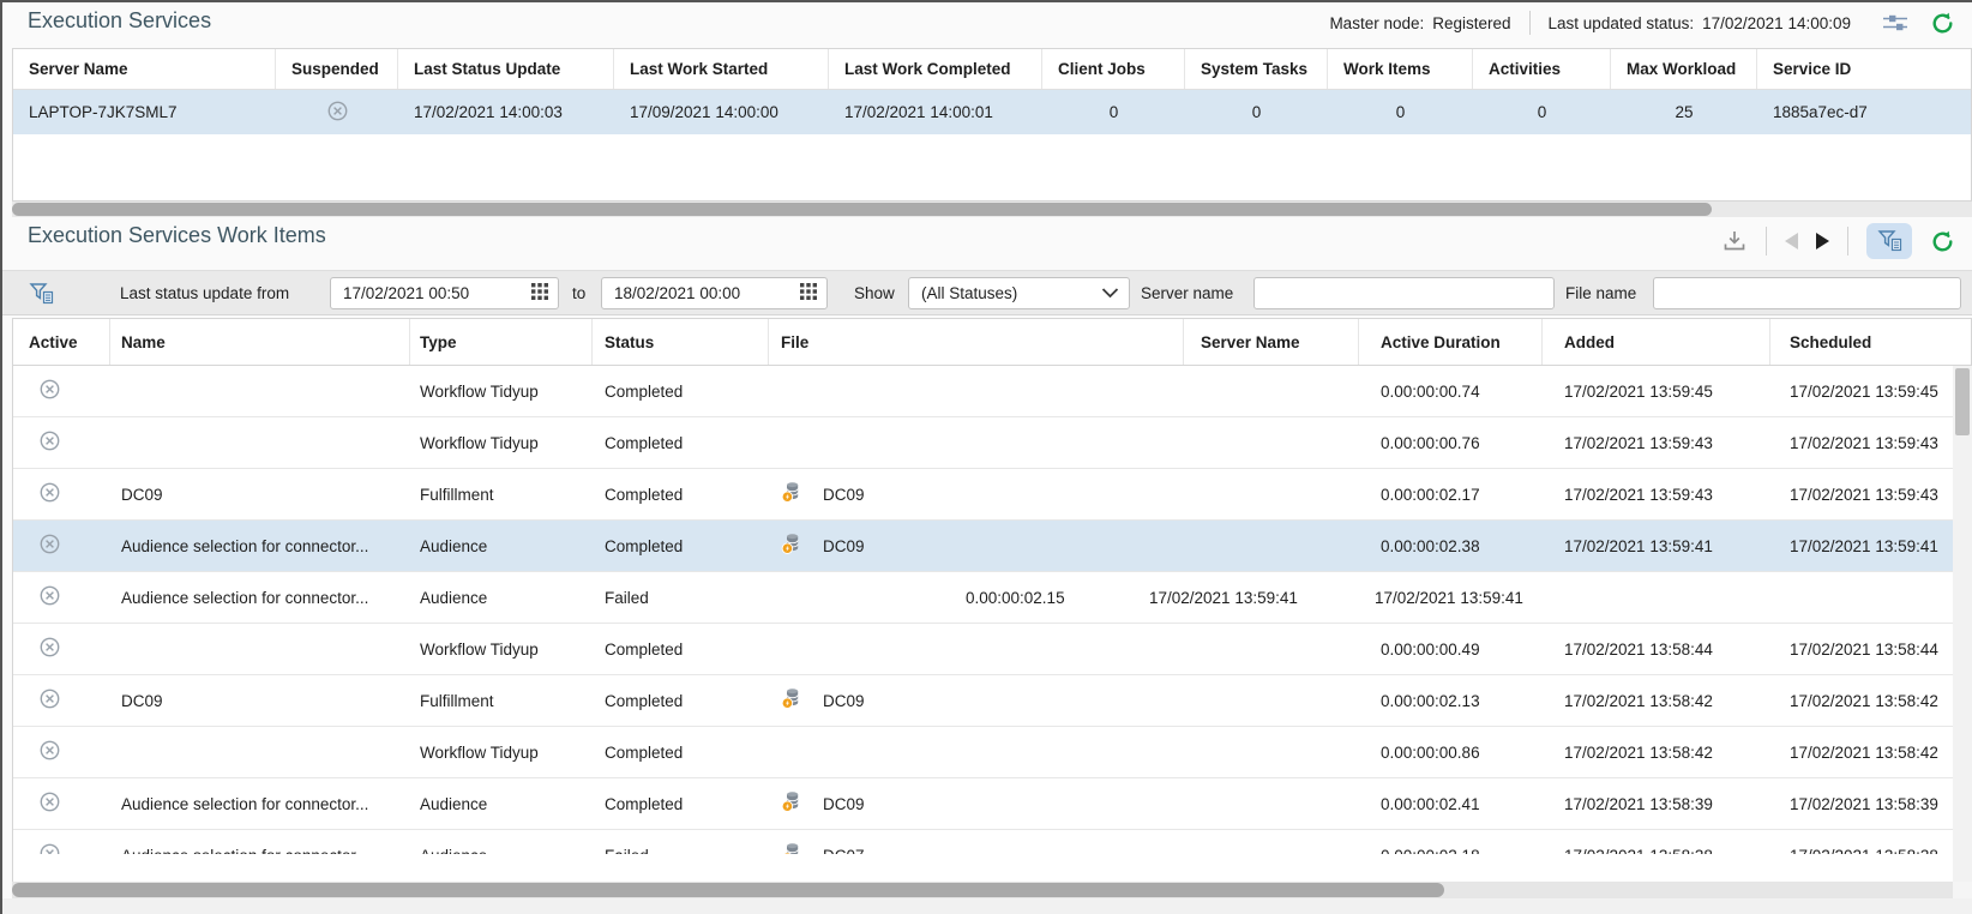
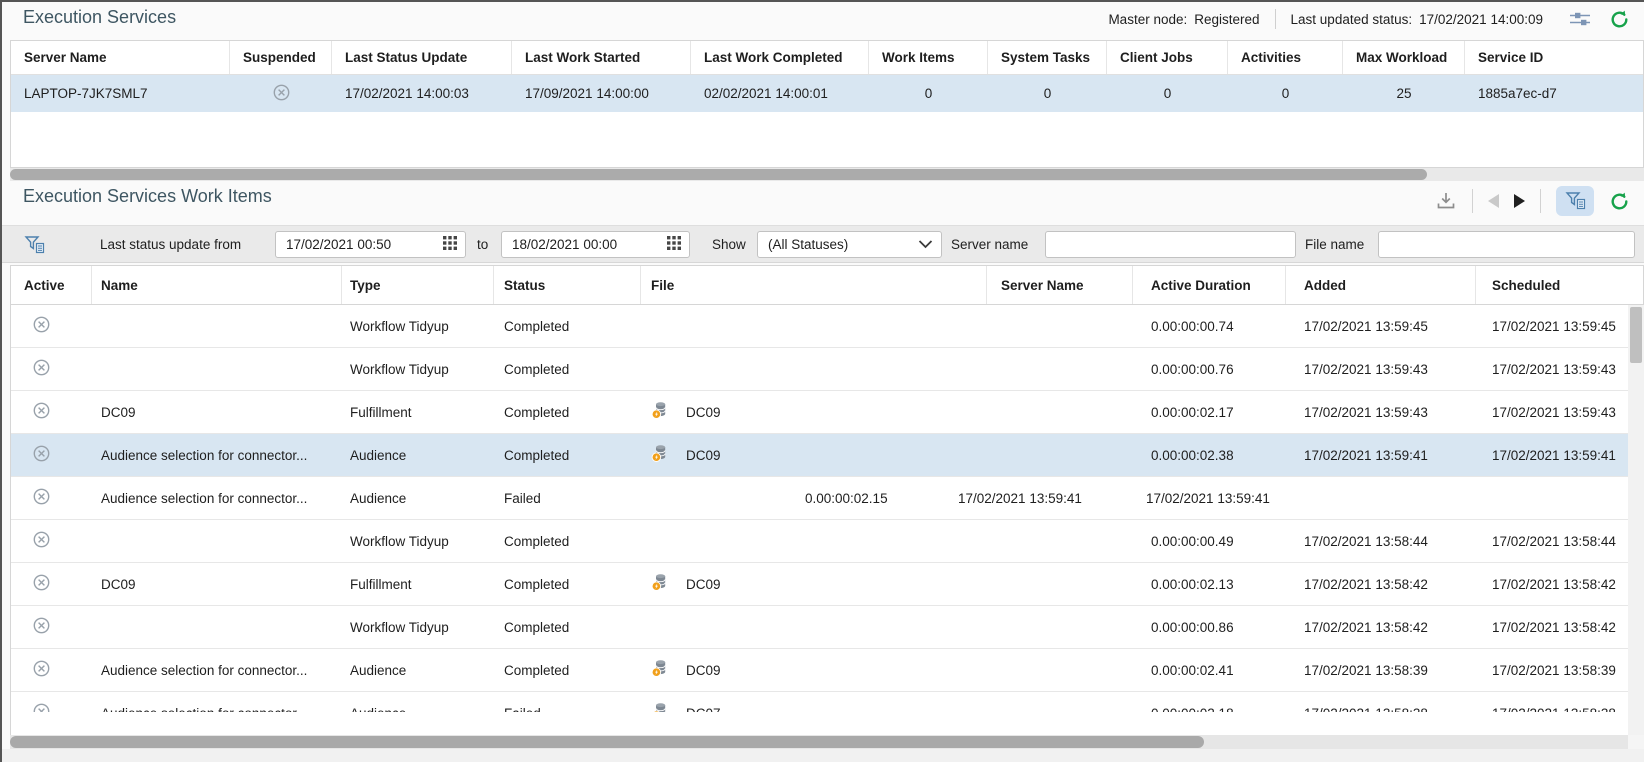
  Execution Services
  Master node:
  Registered
  Last updated status:
  17/02/2021 14:00:09
  Server Name
  Suspended
  Last Status Update
  Last Work Started
  Last Work Completed
- Client Jobs
+ Work Items
  System Tasks
- Work Items
+ Client Jobs
  Activities
  Max Workload
  Service ID
  LAPTOP-7JK7SML7
  17/02/2021 14:00:03
  17/09/2021 14:00:00
- 17/02/2021 14:00:01
+ 02/02/2021 14:00:01
  0
  0
  0
  0
  25
  1885a7ec-d7
  Execution Services Work Items
  Last status update from
  17/02/2021 00:50
  to
  18/02/2021 00:00
  Show
  (All Statuses)
  Server name
  File name
  Active
  Name
  Type
  Status
  File
  Server Name
  Active Duration
  Added
  Scheduled
  Workflow Tidyup
  Completed
  0.00:00:00.74
  17/02/2021 13:59:45
  17/02/2021 13:59:45
  Workflow Tidyup
  Completed
  0.00:00:00.76
  17/02/2021 13:59:43
  17/02/2021 13:59:43
  DC09
  Fulfillment
  Completed
  DC09
  0.00:00:02.17
  17/02/2021 13:59:43
  17/02/2021 13:59:43
  Audience selection for connector...
  Audience
  Completed
  DC09
  0.00:00:02.38
  17/02/2021 13:59:41
  17/02/2021 13:59:41
  Audience selection for connector...
  Audience
  Failed
  0.00:00:02.15
  17/02/2021 13:59:41
  17/02/2021 13:59:41
  Workflow Tidyup
  Completed
  0.00:00:00.49
  17/02/2021 13:58:44
  17/02/2021 13:58:44
  DC09
  Fulfillment
  Completed
  DC09
  0.00:00:02.13
  17/02/2021 13:58:42
  17/02/2021 13:58:42
  Workflow Tidyup
  Completed
  0.00:00:00.86
  17/02/2021 13:58:42
  17/02/2021 13:58:42
  Audience selection for connector...
  Audience
  Completed
  DC09
  0.00:00:02.41
  17/02/2021 13:58:39
  17/02/2021 13:58:39
